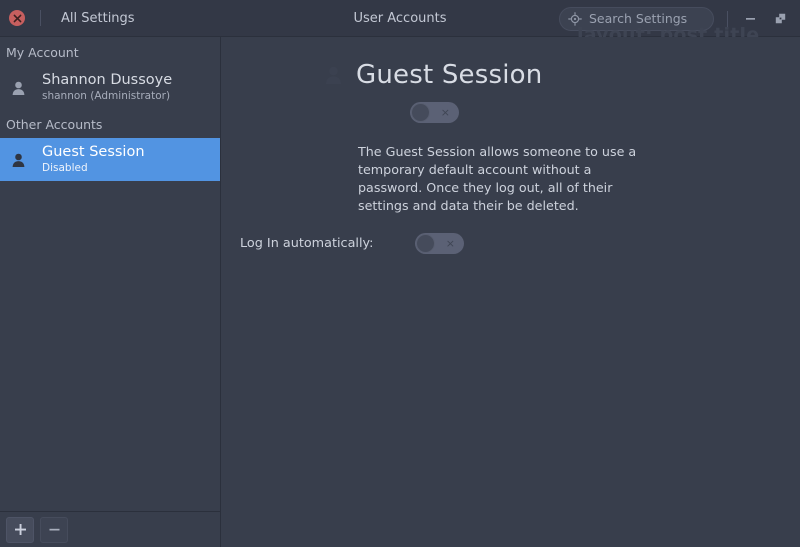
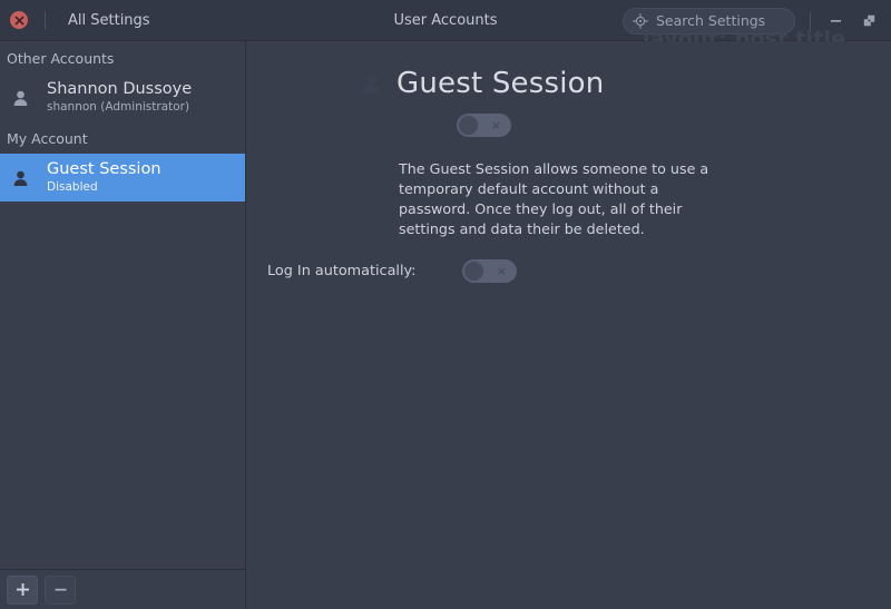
  All Settings
  User Accounts
  Search Settings
  layout: post title
- My Account
+ Other Accounts
  Shannon Dussoye
  shannon (Administrator)
- Other Accounts
+ My Account
  Guest Session
  Disabled
  Guest Session
  ×
  The Guest Session allows someone to use a temporary default account without a password. Once they log out, all of their settings and data their be deleted.
  Log In automatically:
  ×
